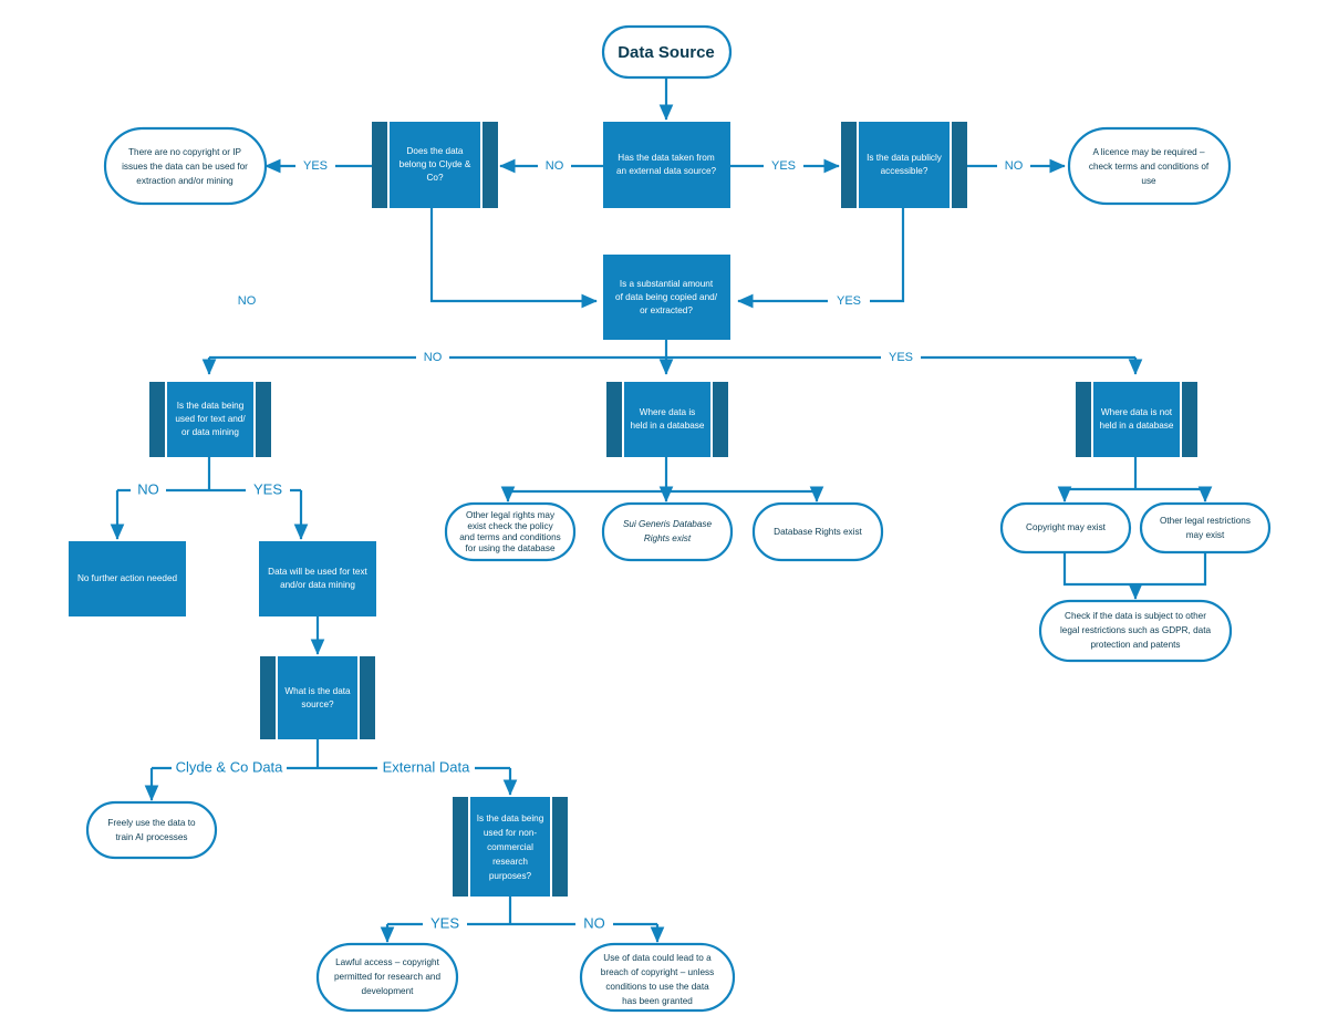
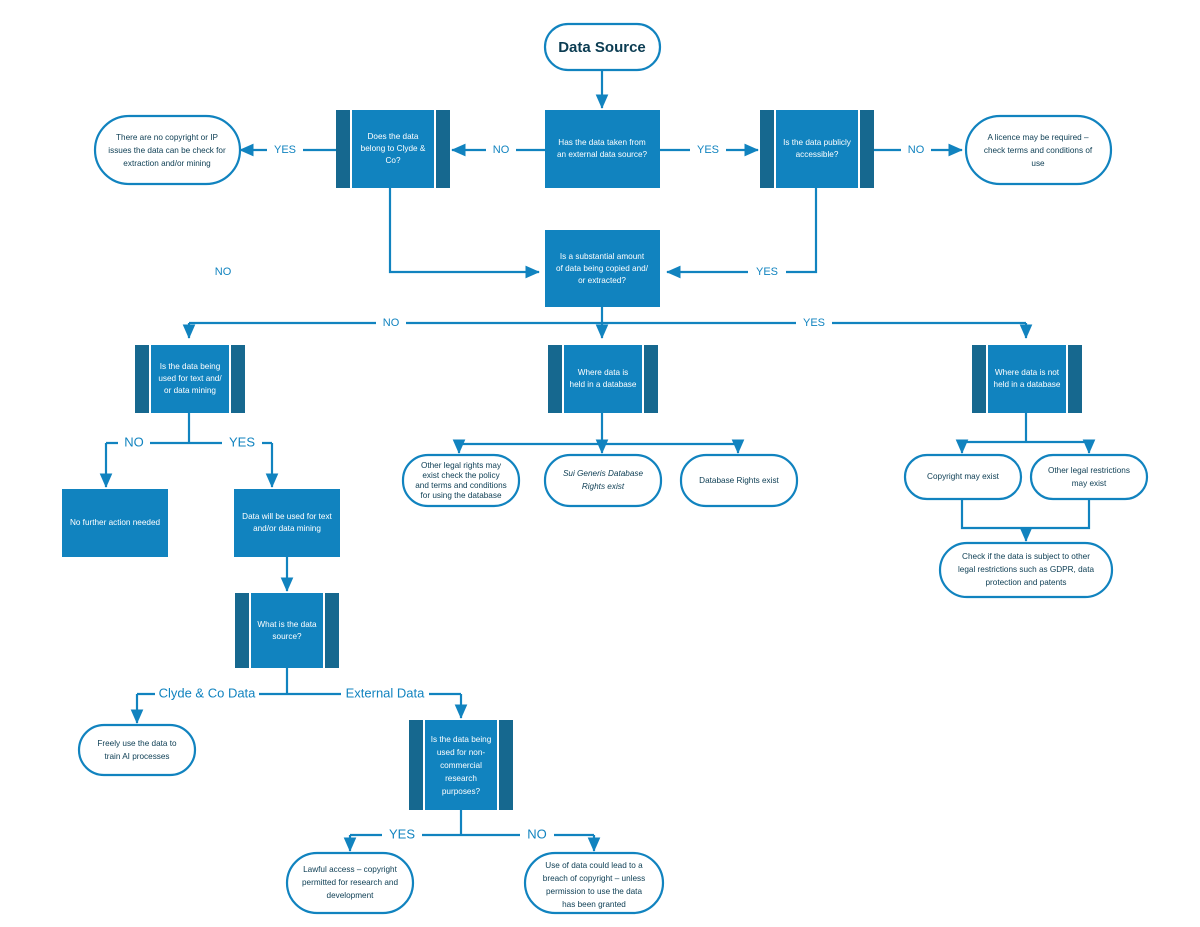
  NO
  YES
  YES
  NO
  NO
  YES
  NO
  YES
  NO
  YES
  Clyde & Co Data
  External Data
  YES
  NO
  Data Source
  Has the data taken from
  an external data source?
  Does the data
  belong to Clyde &
  Co?
  There are no copyright or IP
- issues the data can be used for
+ issues the data can be check for
  extraction and/or mining
  Is the data publicly
  accessible?
  A licence may be required –
  check terms and conditions of
  use
  Is a substantial amount
  of data being copied and/
  or extracted?
  Is the data being
  used for text and/
  or data mining
  Where data is
  held in a database
  Where data is not
  held in a database
  Other legal rights may
  exist check the policy
  and terms and conditions
  for using the database
  Sui Generis Database
  Rights exist
  Database Rights exist
  Copyright may exist
  Other legal restrictions
  may exist
  Check if the data is subject to other
  legal restrictions such as GDPR, data
  protection and patents
  No further action needed
  Data will be used for text
  and/or data mining
  What is the data
  source?
  Freely use the data to
  train AI processes
  Is the data being
  used for non-
  commercial
  research
  purposes?
  Lawful access – copyright
  permitted for research and
  development
  Use of data could lead to a
  breach of copyright – unless
- conditions to use the data
+ permission to use the data
  has been granted
